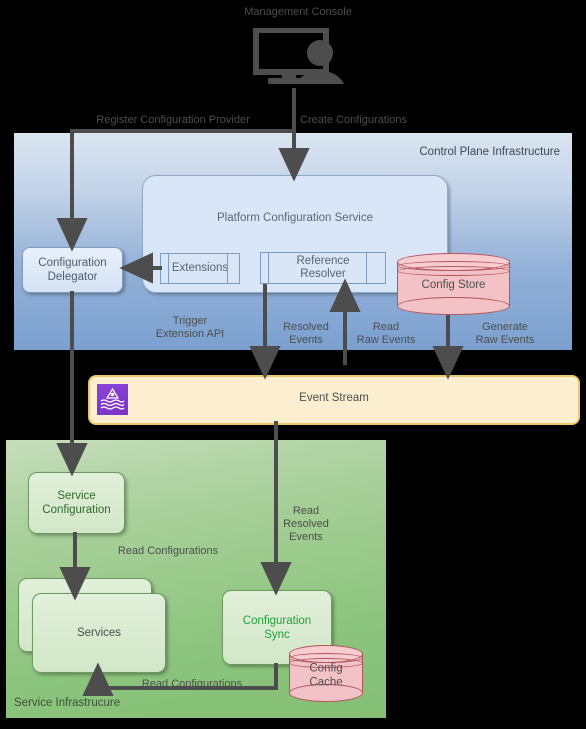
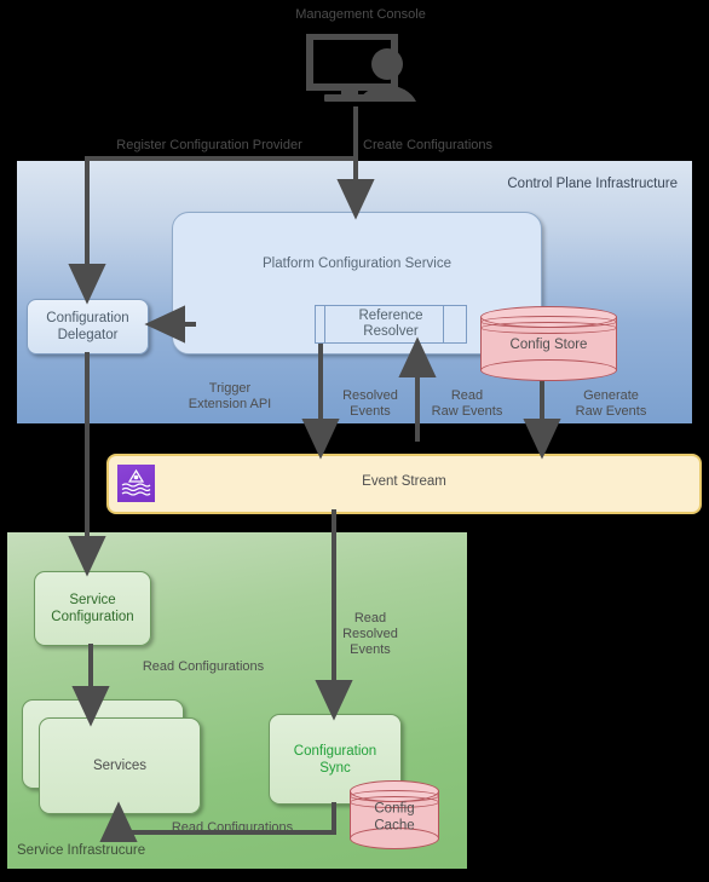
  Management Console
  Control Plane Infrastructure
  Platform Configuration Service
- Extensions
  Reference
  Resolver
  Configuration
  Delegator
  Config Store
  Register Configuration Provider
  Create Configurations
  Trigger
  Extension API
  Resolved
  Events
  Read
  Raw Events
  Generate
  Raw Events
  Event Stream
  Service Infrastrucure
  Service
  Configuration
  Services
  Configuration
  Sync
  Config
  Cache
  Read Configurations
  Read
  Resolved
  Events
  Read Configurations
